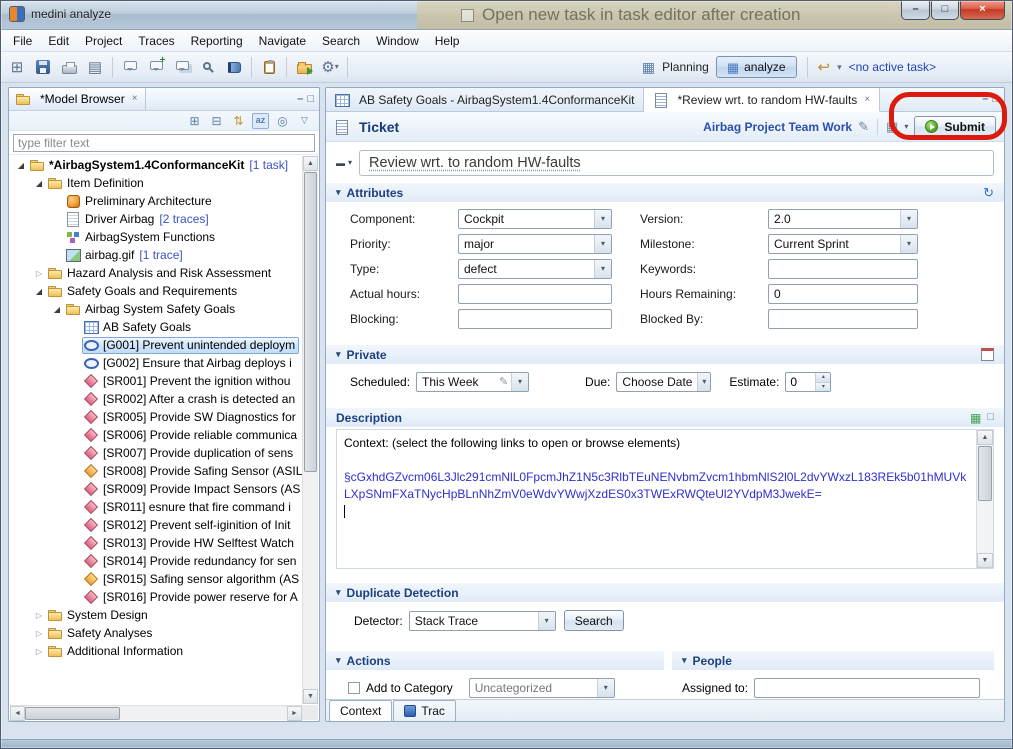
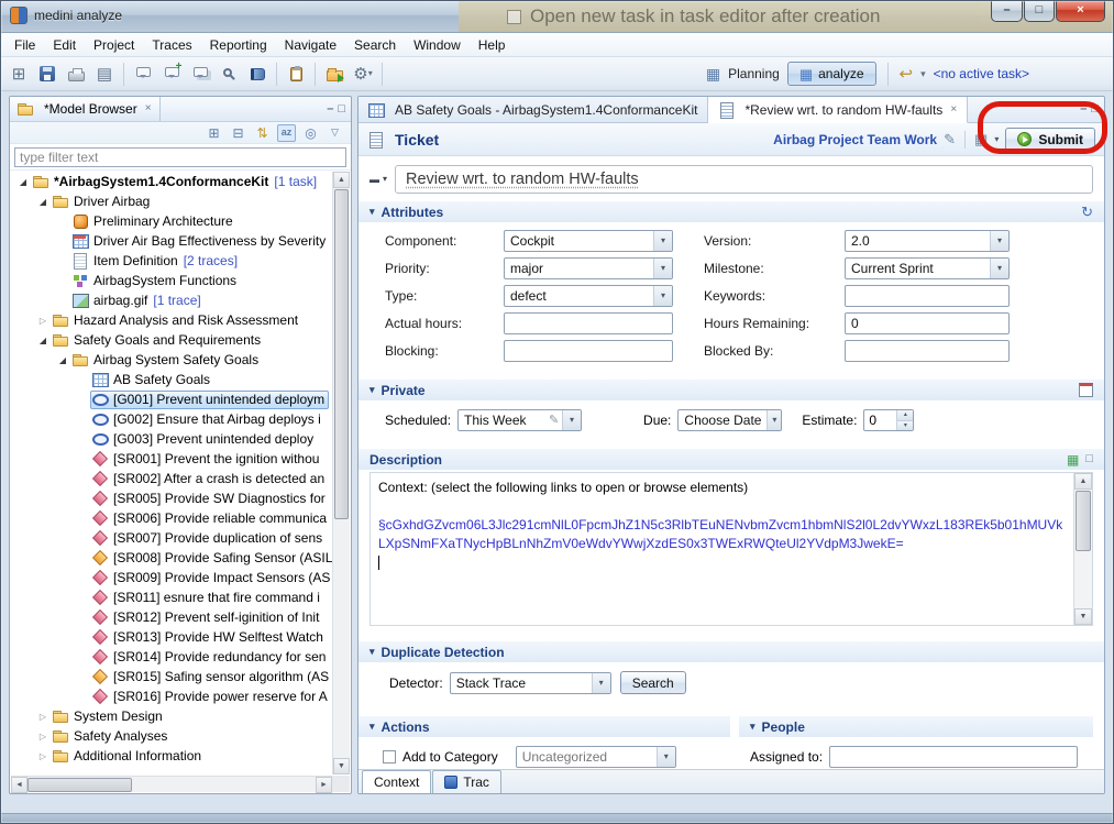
  Open new task in task editor after creation
  medini analyze
  File
  Edit
  Project
  Traces
  Reporting
  Navigate
  Search
  Window
  Help
  Planning
  analyze
  <no active task>
  *Model Browser
  type filter text
  *AirbagSystem1.4ConformanceKit
  [1 task]
- Item Definition
+ Driver Airbag
  Preliminary Architecture
+ Driver Air Bag Effectiveness by Severity
- Driver Airbag
+ Item Definition
  [2 traces]
  AirbagSystem Functions
  airbag.gif
  [1 trace]
  Hazard Analysis and Risk Assessment
  Safety Goals and Requirements
  Airbag System Safety Goals
  AB Safety Goals
  [G001] Prevent unintended deploym
  [G002] Ensure that Airbag deploys i
+ [G003] Prevent unintended deploy
  [SR001] Prevent the ignition withou
  [SR002] After a crash is detected an
  [SR005] Provide SW Diagnostics for
  [SR006] Provide reliable communica
  [SR007] Provide duplication of sens
  [SR008] Provide Safing Sensor (ASIL
  [SR009] Provide Impact Sensors (AS
  [SR011] esnure that fire command i
  [SR012] Prevent self-iginition of Init
  [SR013] Provide HW Selftest Watch
  [SR014] Provide redundancy for sen
  [SR015] Safing sensor algorithm (AS
  [SR016] Provide power reserve for A
  System Design
  Safety Analyses
  Additional Information
  AB Safety Goals - AirbagSystem1.4ConformanceKit
  *Review wrt. to random HW-faults
  Ticket
  Airbag Project Team Work
  Submit
  Review wrt. to random HW-faults
  Attributes
  Component:
  Cockpit
  Version:
  2.0
  Priority:
  major
  Milestone:
  Current Sprint
  Type:
  defect
  Keywords:
  Actual hours:
  Hours Remaining:
  0
  Blocking:
  Blocked By:
  Private
  Scheduled:
  This Week
  Due:
  Choose Date
  Estimate:
  0
  Description
  Context: (select the following links to open or browse elements)
  §cGxhdGZvcm06L3Jlc291cmNlL0FpcmJhZ1N5c3RlbTEuNENvbmZvcm1hbmNlS2l0L2dvYWxzL183REk5b01hMUVkLXpSNmFXaTNycHpBLnNhZmV0eWdvYWwjXzdES0x3TWExRWQteUl2YVdpM3JwekE=
  Duplicate Detection
  Detector:
  Stack Trace
  Search
  Actions
  Add to Category
  Uncategorized
  People
  Assigned to:
  Context
  Trac
